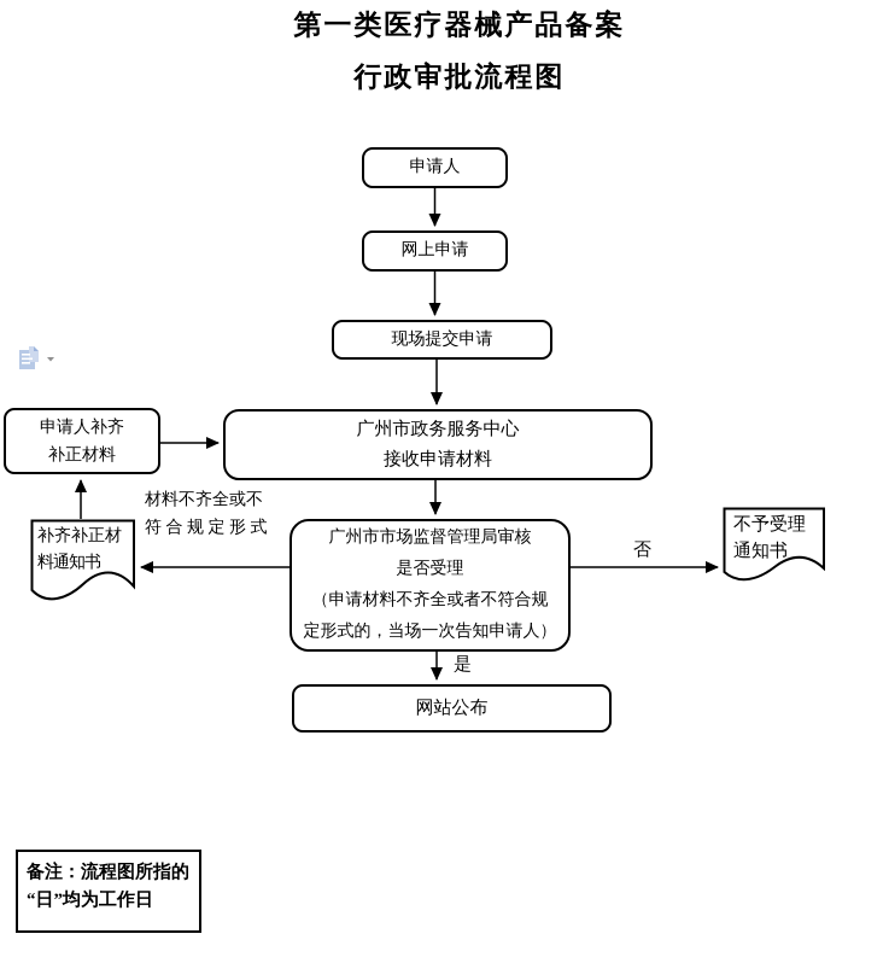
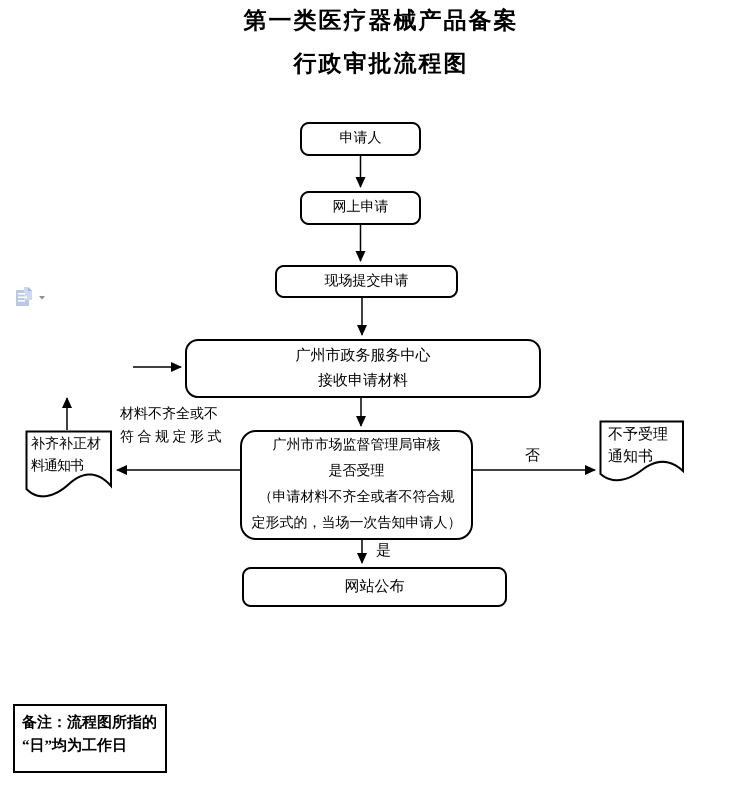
  第一类医疗器械产品备案
  行政审批流程图
  申请人
  网上申请
  现场提交申请
  广州市政务服务中心
  接收申请材料
  广州市市场监督管理局审核
  是否受理
  （申请材料不齐全或者不符合规
  定形式的，当场一次告知申请人）
  网站公布
- 申请人补齐
- 补正材料
  补齐补正材
  料通知书
  不予受理
  通知书
  材料不齐全或不
  符合规定形式
  否
  是
  备注：流程图所指的
  “日”均为工作日
